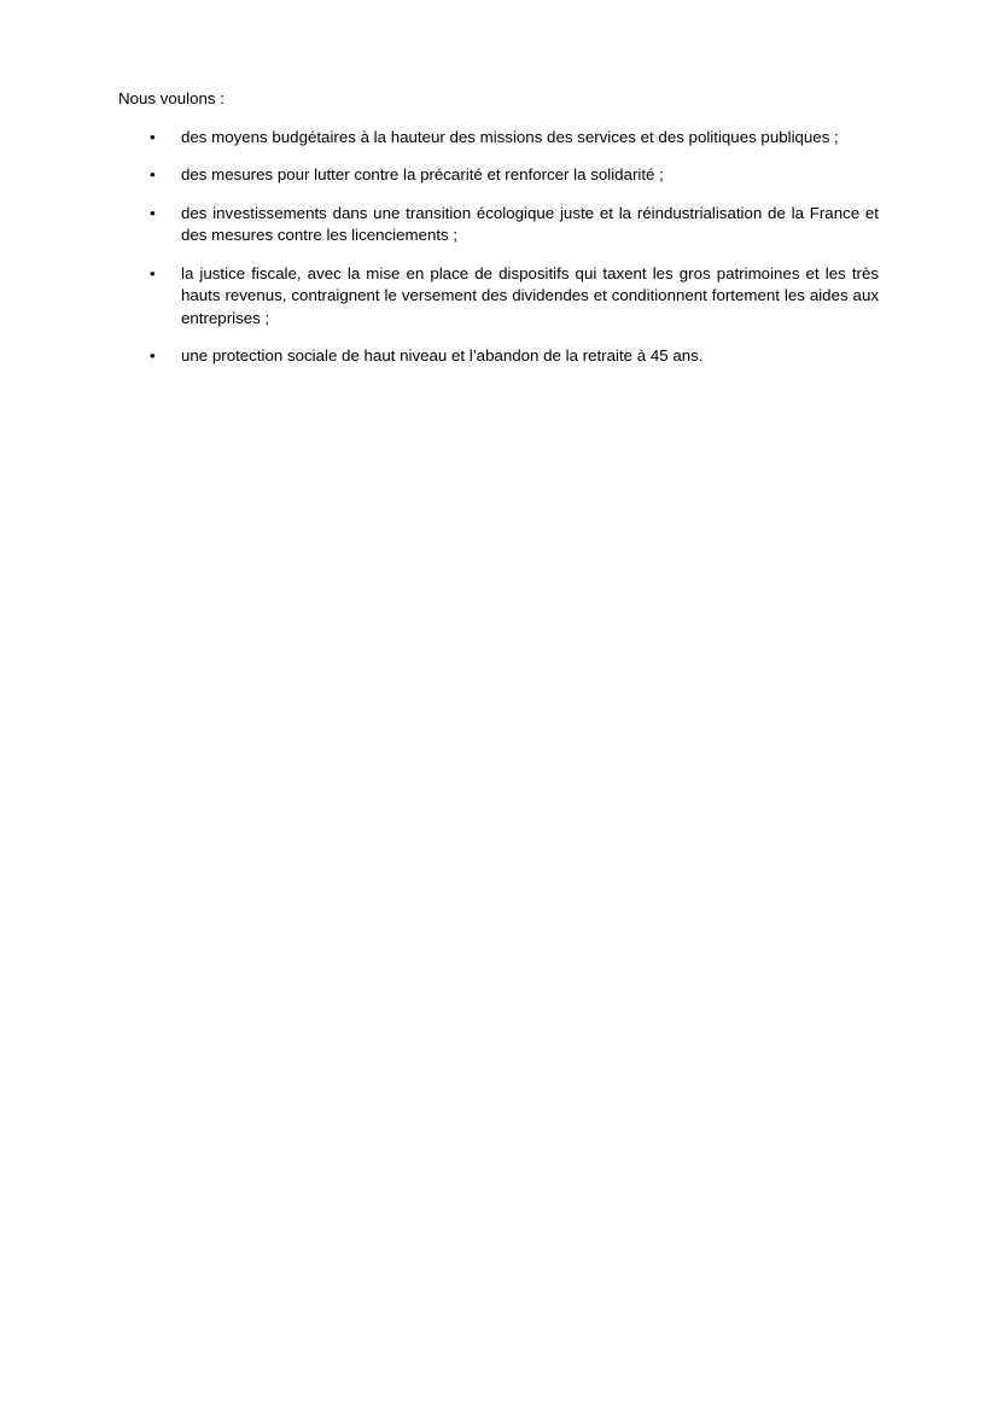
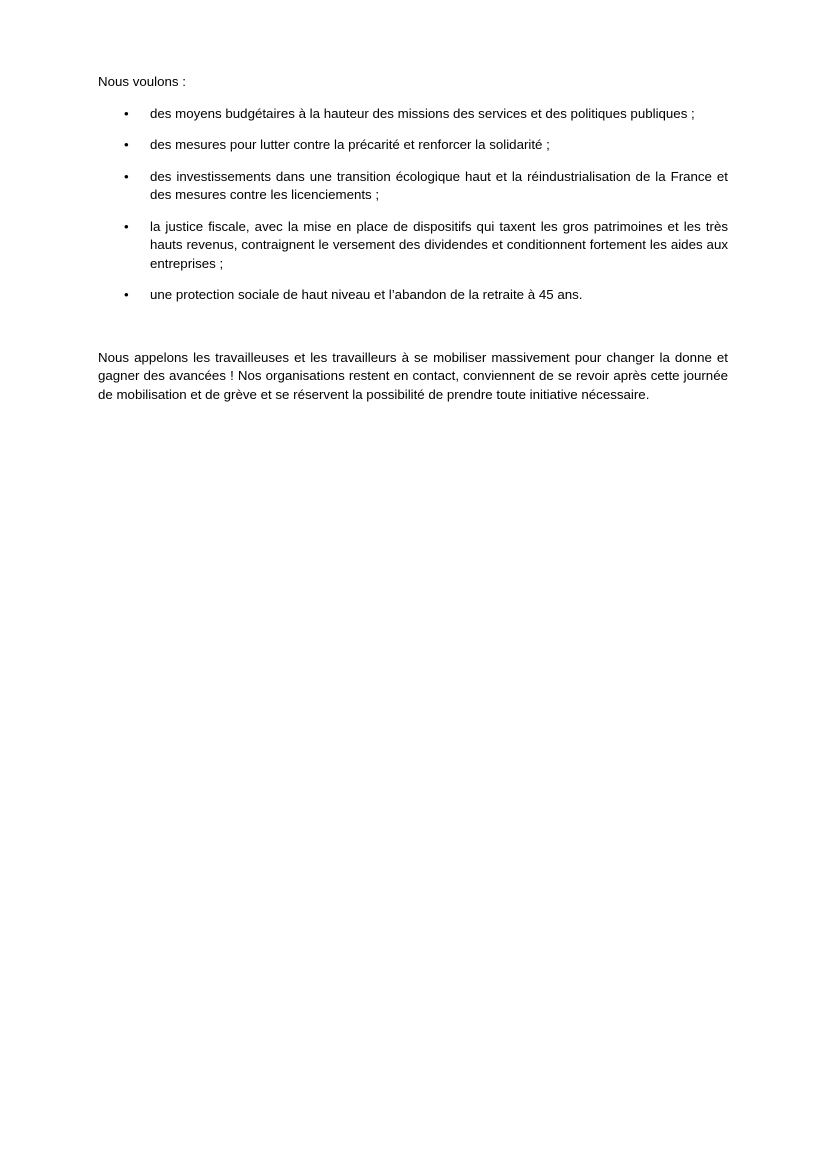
  Nous voulons :
  •
  des moyens budgétaires à la hauteur des missions des services et des politiques publiques ;
  •
  des mesures pour lutter contre la précarité et renforcer la solidarité ;
  •
- des investissements dans une transition écologique juste et la réindustrialisation de la France et des mesures contre les licenciements ;
+ des investissements dans une transition écologique haut et la réindustrialisation de la France et des mesures contre les licenciements ;
  •
  la justice fiscale, avec la mise en place de dispositifs qui taxent les gros patrimoines et les très hauts revenus, contraignent le versement des dividendes et conditionnent fortement les aides aux entreprises ;
  •
  une protection sociale de haut niveau et l’abandon de la retraite à 45 ans.
+ Nous appelons les travailleuses et les travailleurs à se mobiliser massivement pour changer la donne et gagner des avancées ! Nos organisations restent en contact, conviennent de se revoir après cette journée de mobilisation et de grève et se réservent la possibilité de prendre toute initiative nécessaire.
